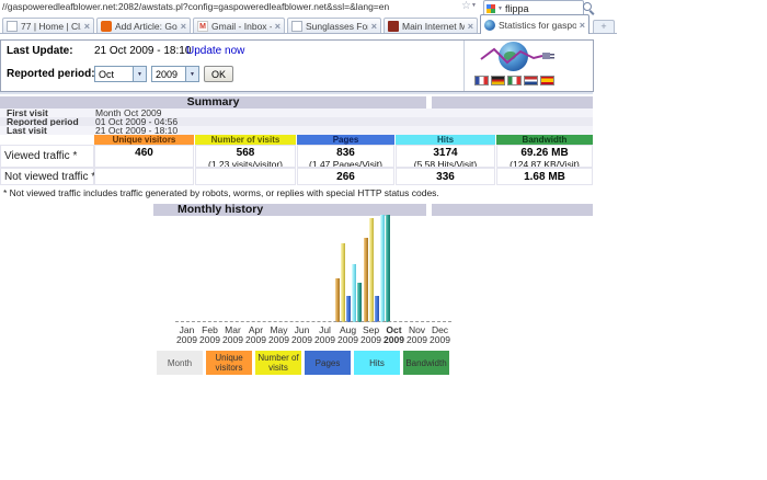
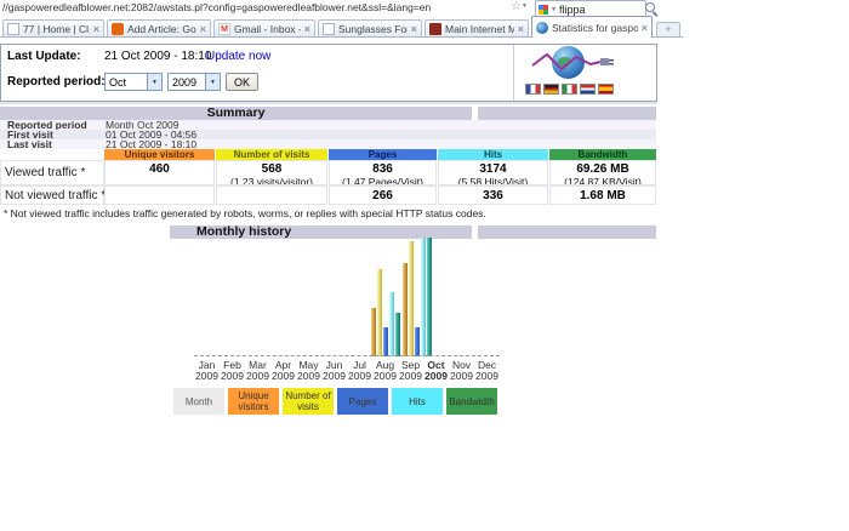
  //gaspoweredleafblower.net:2082/awstats.pl?config=gaspoweredleafblower.net&ssl=&lang=en
  flippa
  77 | Home | Cl
  ×
  ×
  ×
  ×
  ×
  Statistics for gaspo
  ×
  +
  Last Update:
  21 Oct 2009 - 18:10
  Update now
  Reported period:
  Oct
  2009
  OK
  Summary
- First visit
+ Reported period
  Month Oct 2009
- Reported period
+ First visit
  01 Oct 2009 - 04:56
  Last visit
  21 Oct 2009 - 18:10
  Unique visitors
  Number of visits
  Pages
  Hits
  Bandwidth
  Viewed traffic *
  460
  568
  (1.23 visits/visitor)
  836
  (1.47 Pages/Visit)
  3174
  (5.58 Hits/Visit)
  69.26 MB
  (124.87 KB/Visit)
  Not viewed traffic
  266
  336
  1.68 MB
  * Not viewed traffic includes traffic generated by robots, worms, or replies with special HTTP status codes.
  Monthly history
  Jan
  2009
  Feb
  2009
  Mar
  2009
  Apr
  2009
  May
  2009
  Jun
  2009
  Jul
  2009
  Aug
  2009
  Sep
  2009
  Oct
  2009
  Nov
  2009
  Dec
  2009
  Month
  Unique visitors
  Number of visits
  Pages
  Hits
  Bandwidth
